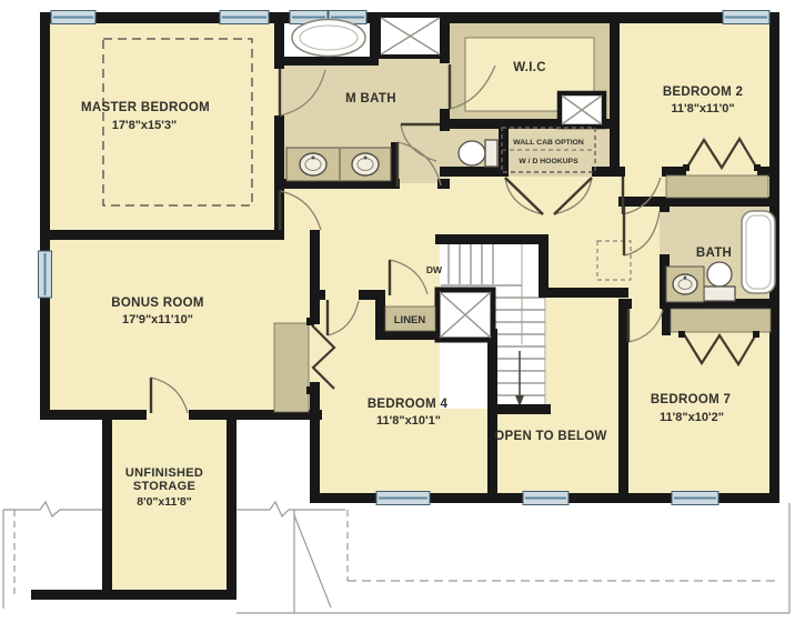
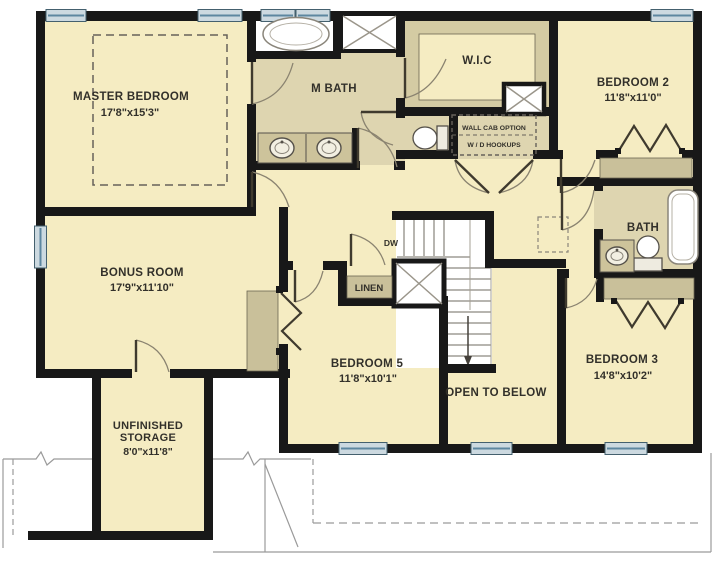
  MASTER BEDROOM
  17'8"x15'3"
  M BATH
  W.I.C
  BEDROOM 2
  11'8"x11'0"
  BATH
- BEDROOM 7
+ BEDROOM 3
- 11'8"x10'2"
+ 14'8"x10'2"
- BEDROOM 4
+ BEDROOM 5
  11'8"x10'1"
  BONUS ROOM
  17'9"x11'10"
  UNFINISHED
  STORAGE
  8'0"x11'8"
  OPEN TO BELOW
  LINEN
  DW
